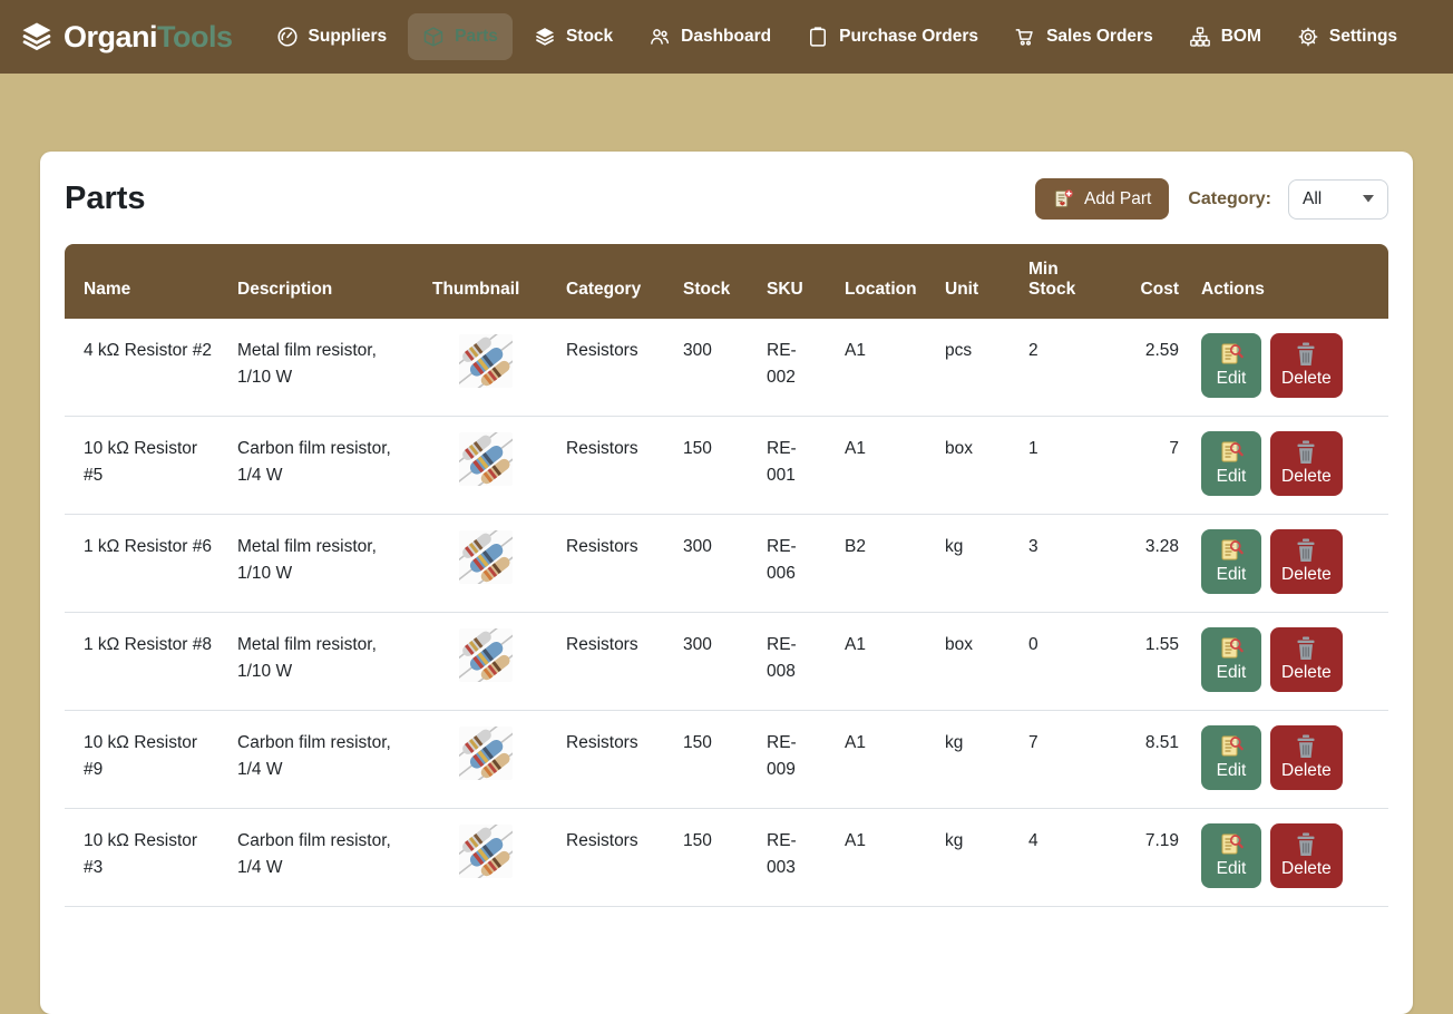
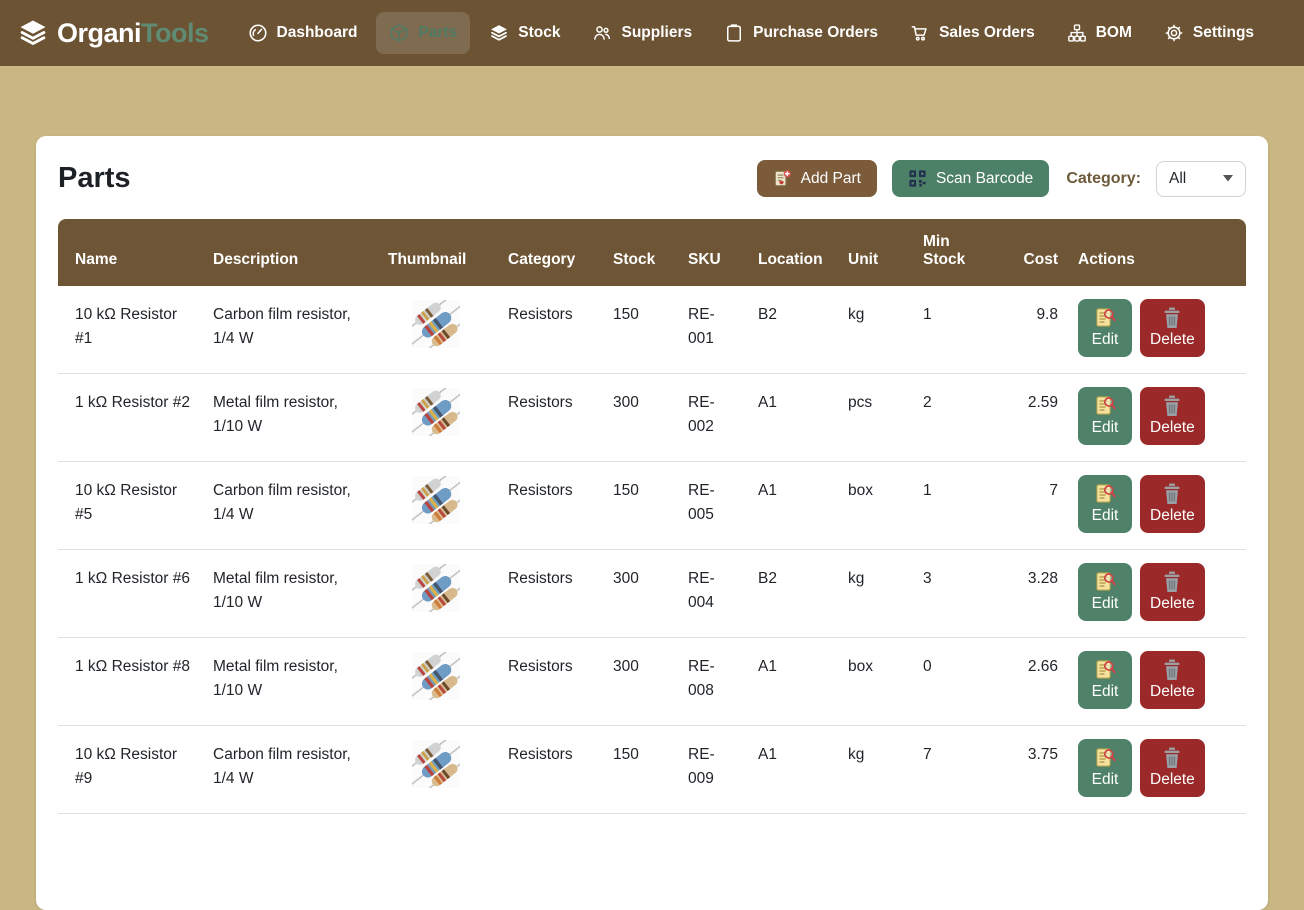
  OrganiTools
- Suppliers
+ Dashboard
  Parts
  Stock
- Dashboard
+ Suppliers
  Purchase Orders
  Sales Orders
  BOM
  Settings
  Parts
  Add Part
+ Scan Barcode
  Category:
  All
  Name	Description	Thumbnail	Category	Stock	SKU	Location	Unit	Min Stock	Cost	Actions
+ 10 kΩ Resistor #1	Carbon film resistor, 1/4 W		Resistors	150	RE-001	B2	kg	1	9.8	Edit Delete
- 4 kΩ Resistor #2	Metal film resistor, 1/10 W		Resistors	300	RE-002	A1	pcs	2	2.59	Edit Delete
+ 1 kΩ Resistor #2	Metal film resistor, 1/10 W		Resistors	300	RE-002	A1	pcs	2	2.59	Edit Delete
- 10 kΩ Resistor #5	Carbon film resistor, 1/4 W		Resistors	150	RE-001	A1	box	1	7	Edit Delete
+ 10 kΩ Resistor #5	Carbon film resistor, 1/4 W		Resistors	150	RE-005	A1	box	1	7	Edit Delete
- 1 kΩ Resistor #6	Metal film resistor, 1/10 W		Resistors	300	RE-006	B2	kg	3	3.28	Edit Delete
+ 1 kΩ Resistor #6	Metal film resistor, 1/10 W		Resistors	300	RE-004	B2	kg	3	3.28	Edit Delete
- 1 kΩ Resistor #8	Metal film resistor, 1/10 W		Resistors	300	RE-008	A1	box	0	1.55	Edit Delete
+ 1 kΩ Resistor #8	Metal film resistor, 1/10 W		Resistors	300	RE-008	A1	box	0	2.66	Edit Delete
- 10 kΩ Resistor #9	Carbon film resistor, 1/4 W		Resistors	150	RE-009	A1	kg	7	8.51	Edit Delete
+ 10 kΩ Resistor #9	Carbon film resistor, 1/4 W		Resistors	150	RE-009	A1	kg	7	3.75	Edit Delete
- 10 kΩ Resistor #3	Carbon film resistor, 1/4 W		Resistors	150	RE-003	A1	kg	4	7.19	Edit Delete
